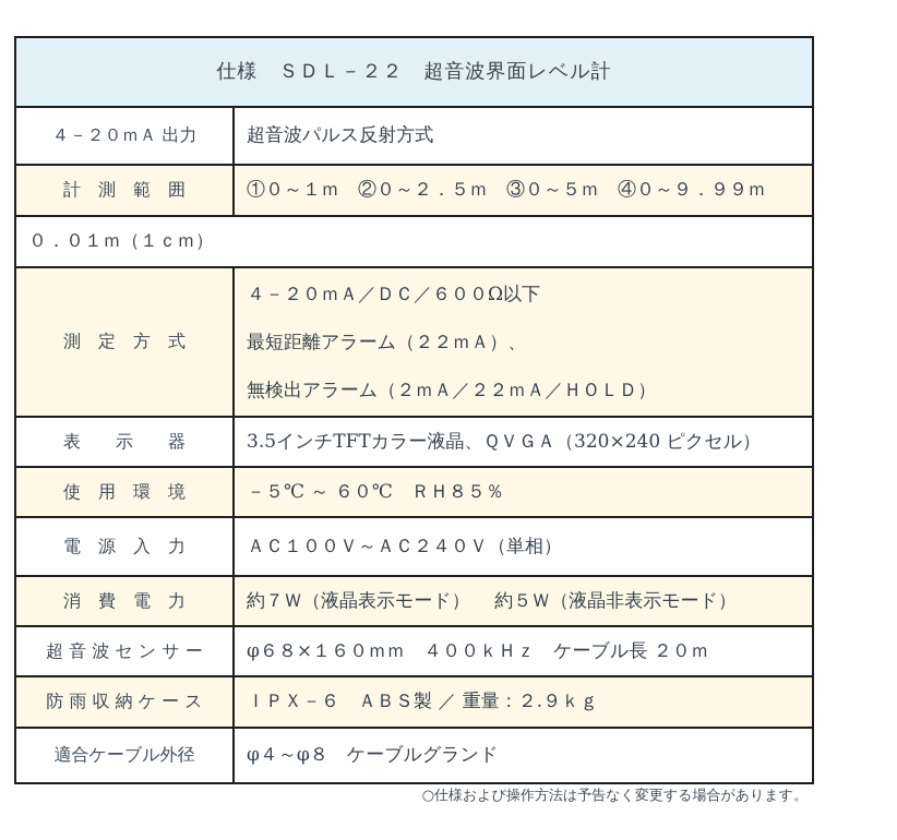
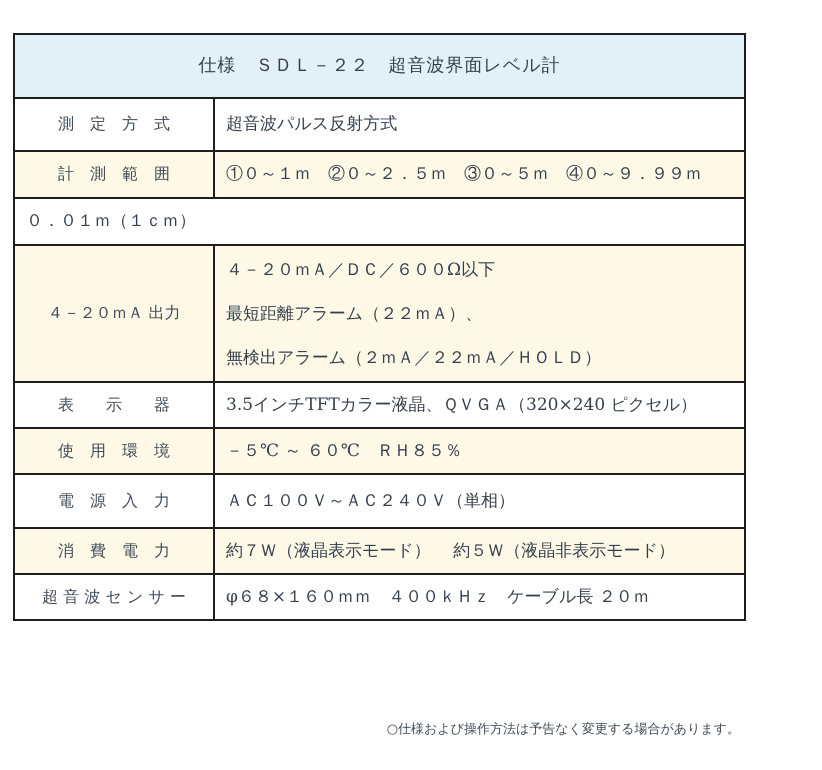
  仕様 ＳＤＬ－２２ 超音波界面レベル計
- ４－２０ｍＡ 出力
+ 測 定 方 式
  超音波パルス反射方式
  計 測 範 囲
  ①０～１ｍ ②０～２．５ｍ ③０～５ｍ ④０～９．９９ｍ
  ０．０１ｍ（１ｃｍ）
- 測 定 方 式
+ ４－２０ｍＡ 出力
  ４－２０ｍＡ／ＤＣ／６００Ω以下
  最短距離アラーム（２２ｍＡ）、
  無検出アラーム（２ｍＡ／２２ｍＡ／ＨＯＬＤ）
  表 示 器
  3.5インチTFTカラー液晶、ＱＶＧＡ（320×240 ピクセル）
  使 用 環 境
  －５℃ ～ ６０℃ ＲＨ８５％
  電 源 入 力
  ＡＣ１００Ｖ～ＡＣ２４０Ｖ（単相）
  消 費 電 力
  約７Ｗ（液晶表示モード） 約５Ｗ（液晶非表示モード）
  超 音 波 セ ン サ ー
  φ６８×１６０ｍｍ ４００ｋＨｚ ケーブル長 ２０ｍ
- 防 雨 収 納 ケ ー ス
- ＩＰＸ－６ ＡＢＳ製 ／ 重量：２.９ｋｇ
- 適合ケーブル外径
- φ４～φ８ ケーブルグランド
  ○仕様および操作方法は予告なく変更する場合があります。
